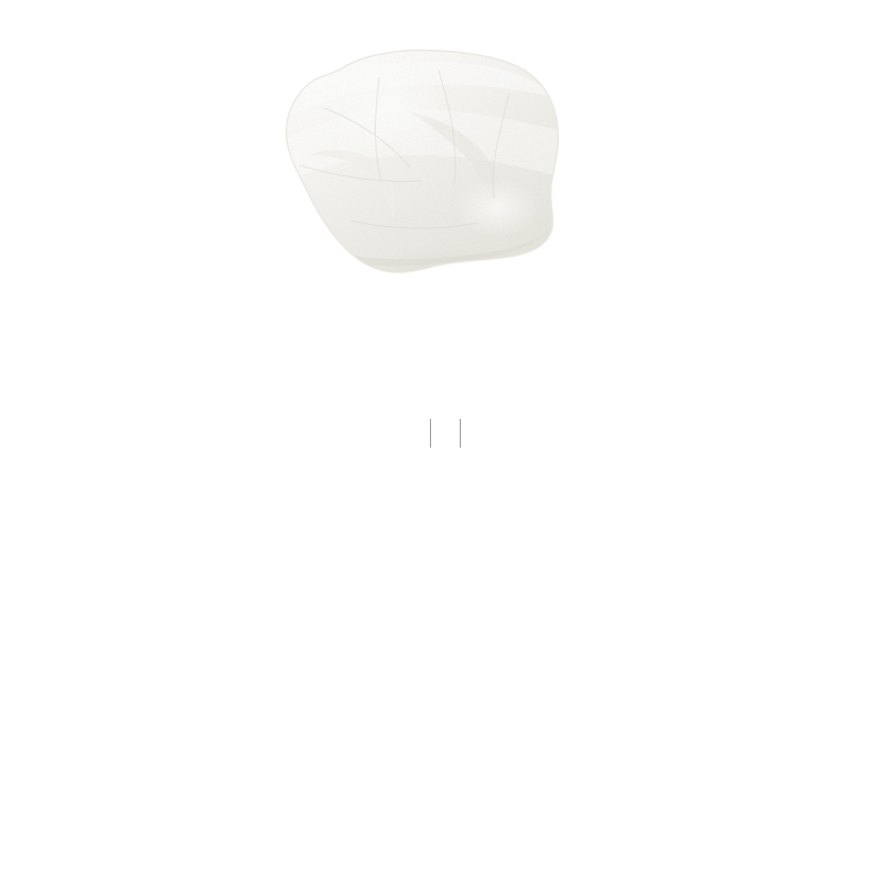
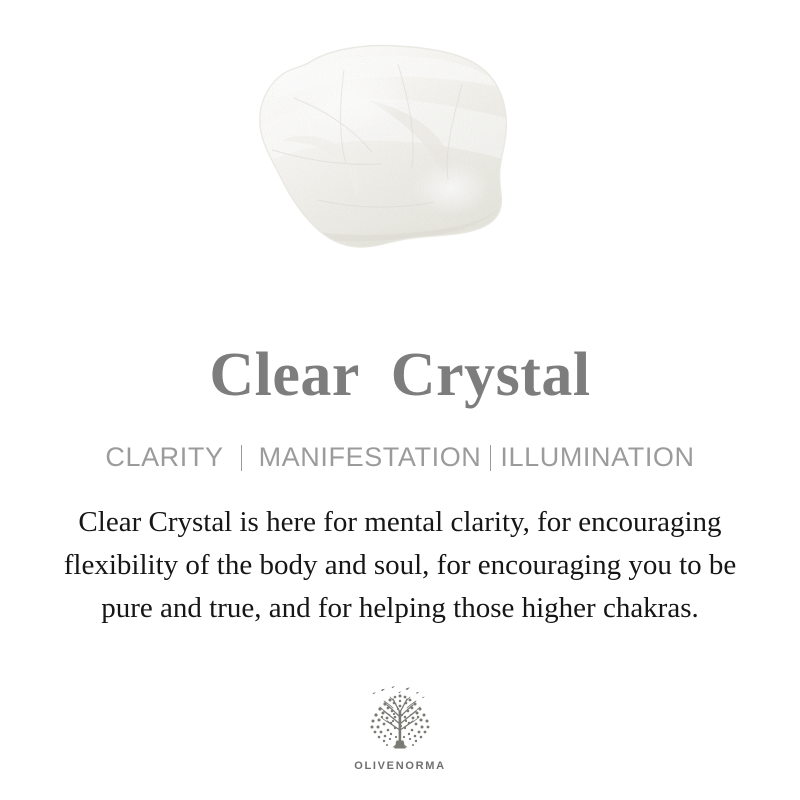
+ Clear Crystal
+ CLARITY
+ MANIFESTATION
+ ILLUMINATION
+ Clear Crystal is here for mental clarity, for encouraging flexibility of the body and soul, for encouraging you to be pure and true, and for helping those higher chakras.
+ OLIVENORMA
